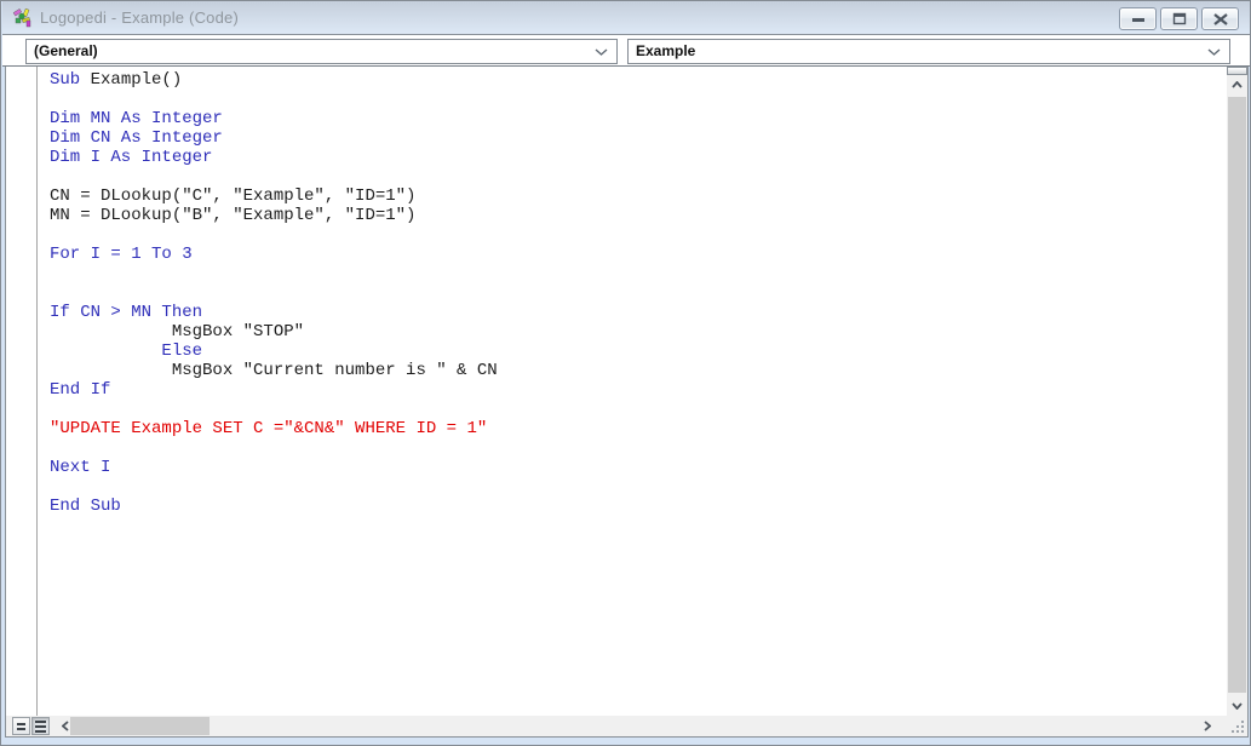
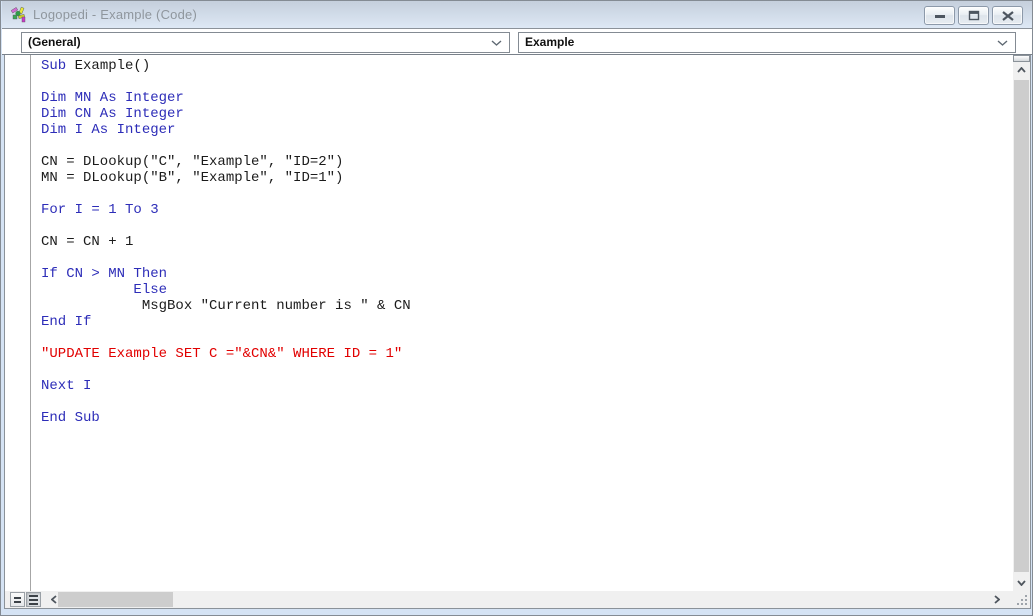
  Logopedi - Example (Code)
  (General)
  Example
  Sub Example()
  Dim MN As Integer
  Dim CN As Integer
  Dim I As Integer
- CN = DLookup("C", "Example", "ID=1")
+ CN = DLookup("C", "Example", "ID=2")
  MN = DLookup("B", "Example", "ID=1")
  For I = 1 To 3
+ CN = CN + 1
  If CN > MN Then
- MsgBox "STOP"
  Else
  MsgBox "Current number is " & CN
  End If
  "UPDATE Example SET C ="&CN&" WHERE ID = 1"
  Next I
  End Sub
